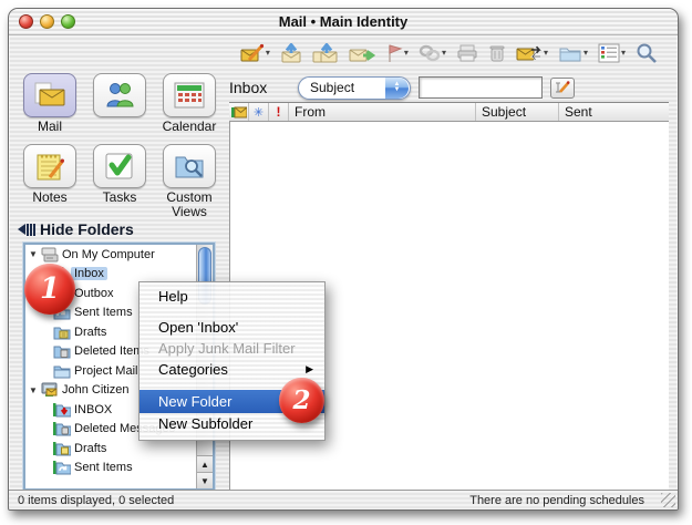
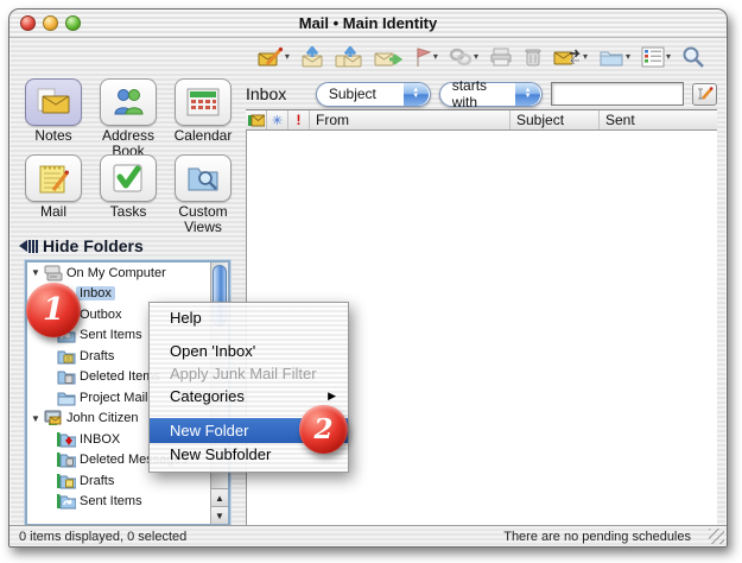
  Mail • Main Identity
  ▾
  ▾
  ▾
  ▾
  ▾
  ▾
- Mail
+ Notes
+ Address Book
  Calendar
- Notes
+ Mail
  Tasks
  Custom Views
  Hide Folders
  ▼
  On My Computer
  Inbox
  Outbox
  Sent Items
  Drafts
  Deleted Ite
  Project Mail
  ▼
  John Citizen
  INBOX
  Drafts
  Sent Items
  ▲
  ▼
  Inbox
  Subject
+ starts with
  ✳
  !
  From
  Subject
  Sent
  0 items displayed, 0 selected
  There are no pending schedules
  Help
  Open 'Inbox'
  Apply Junk Mail Filter
  Categories
  ▶
  New Folder
  New Subfolder
  1
  2
